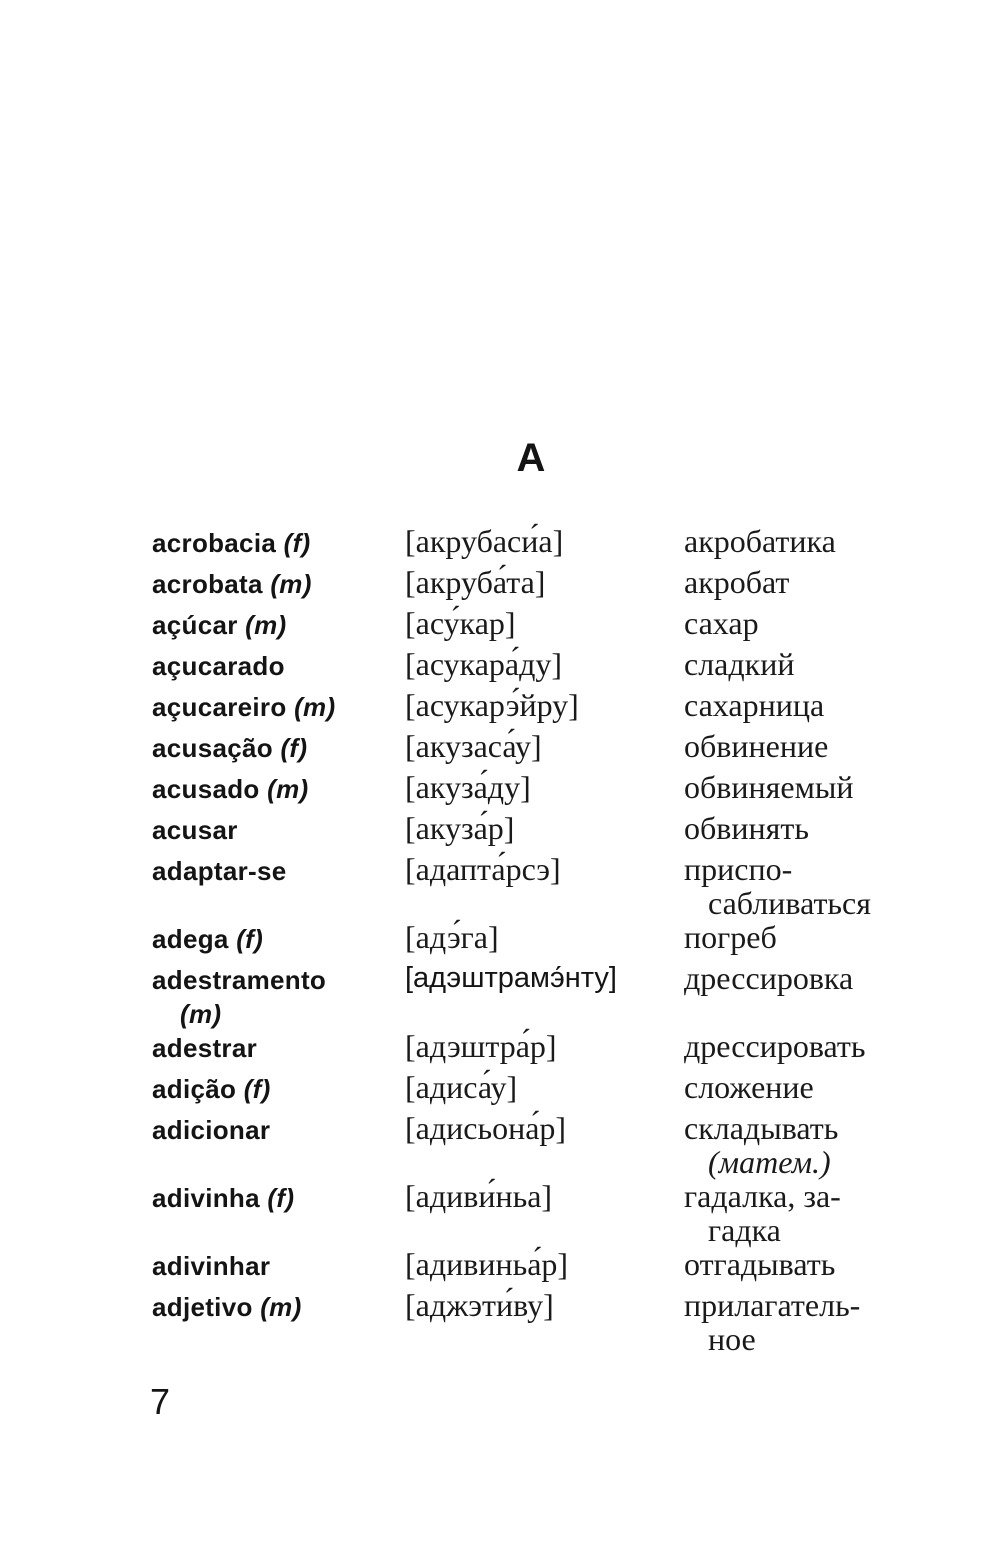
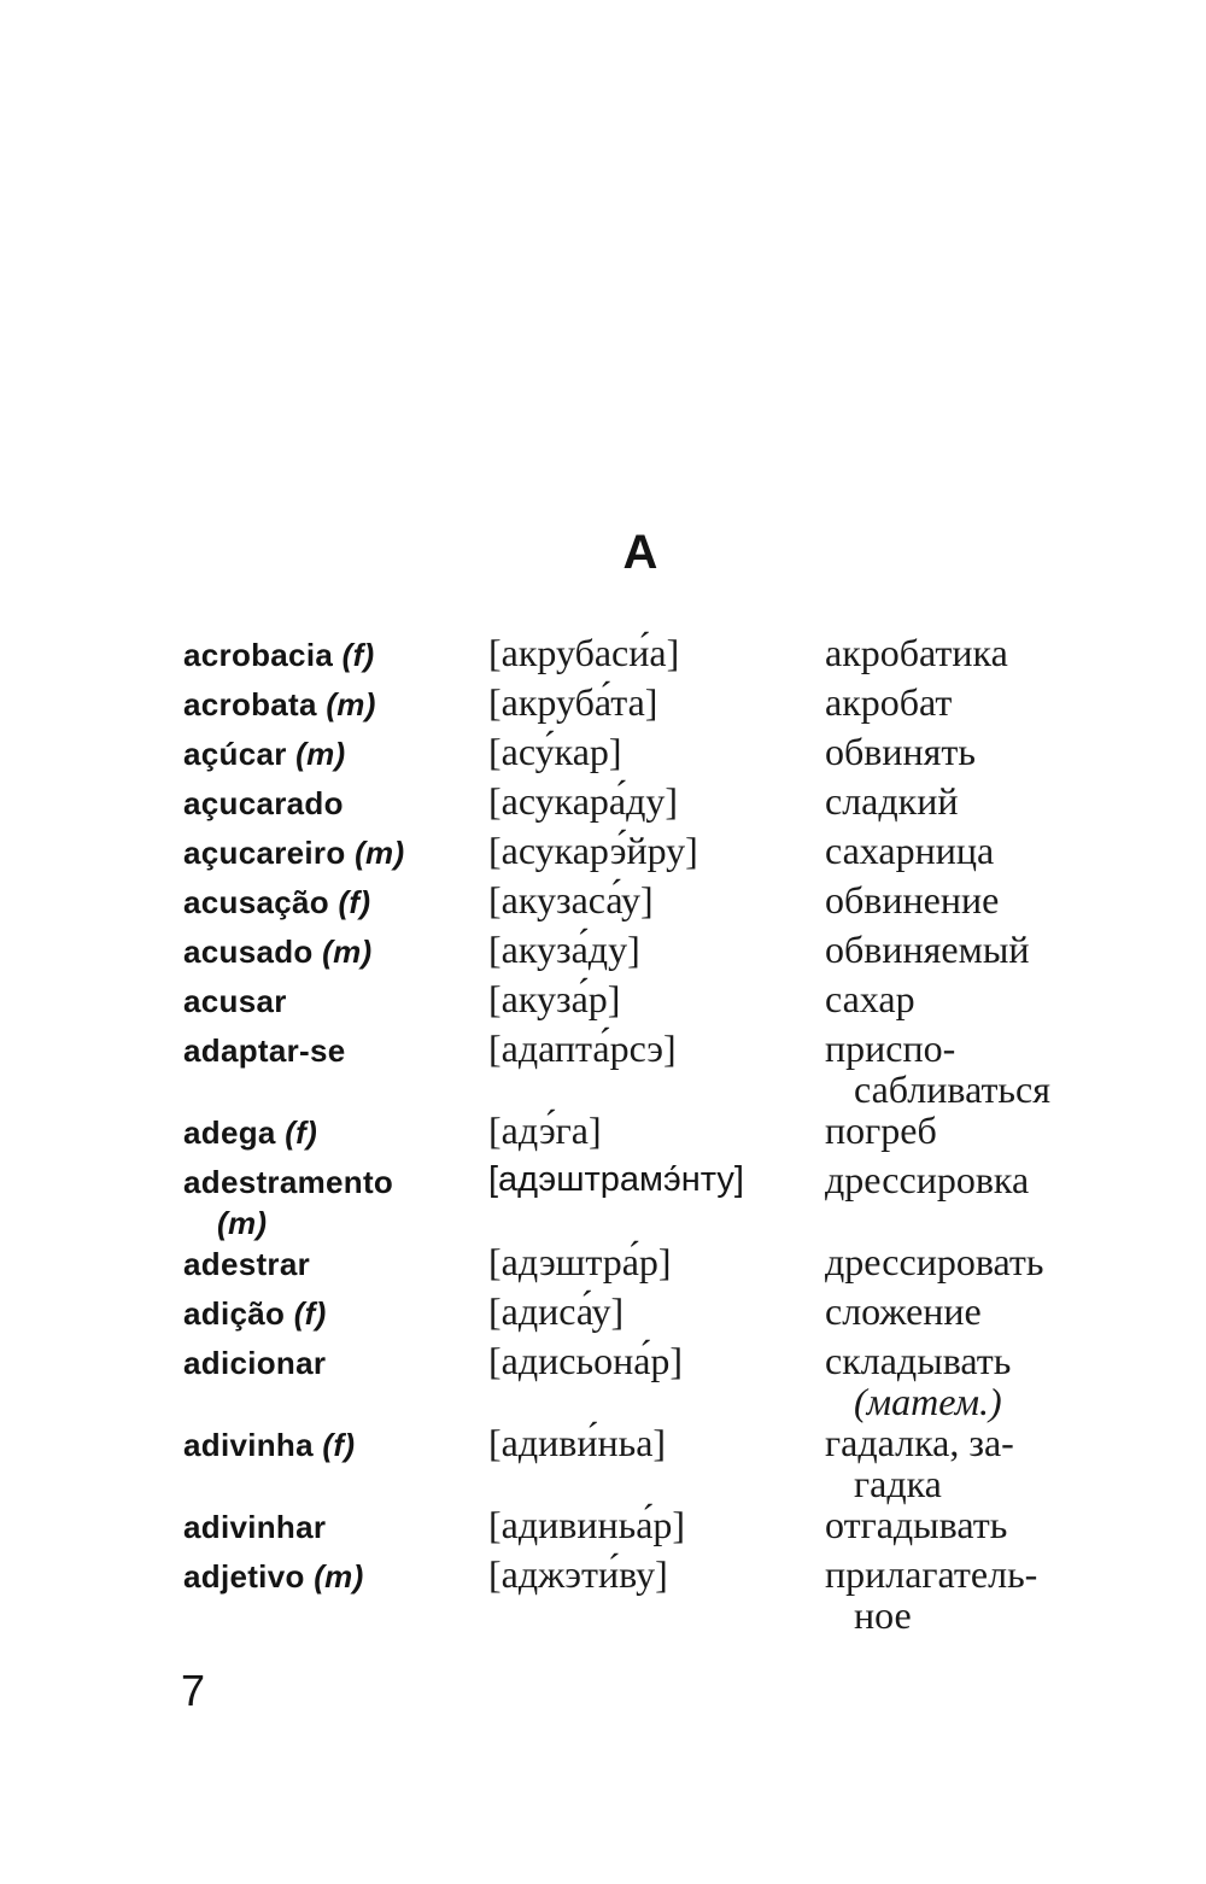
  A
  acrobacia (f)
  [акрубаси́а]
  акробатика
  acrobata (m)
  [акруба́та]
  акробат
  açúcar (m)
  [асу́кар]
- сахар
+ обвинять
  açucarado
  [асукара́ду]
  сладкий
  açucareiro (m)
  [асукарэ́йру]
  сахарница
  acusação (f)
  [акузаса́у]
  обвинение
  acusado (m)
  [акуза́ду]
  обвиняемый
  acusar
  [акуза́р]
- обвинять
+ сахар
  adaptar-se
  [адапта́рсэ]
  приспо-
  сабливаться
  adega (f)
  [адэ́га]
  погреб
  adestramento
  (m)
  [адэштрамэ́нту]
  дрессировка
  adestrar
  [адэштра́р]
  дрессировать
  adição (f)
  [адиса́у]
  сложение
  adicionar
  [адисьона́р]
  складывать
  (матем.)
  adivinha (f)
  [адиви́ньа]
  гадалка, за-
  гадка
  adivinhar
  [адивиньа́р]
  отгадывать
  adjetivo (m)
  [аджэти́ву]
  прилагатель-
  ное
  7
